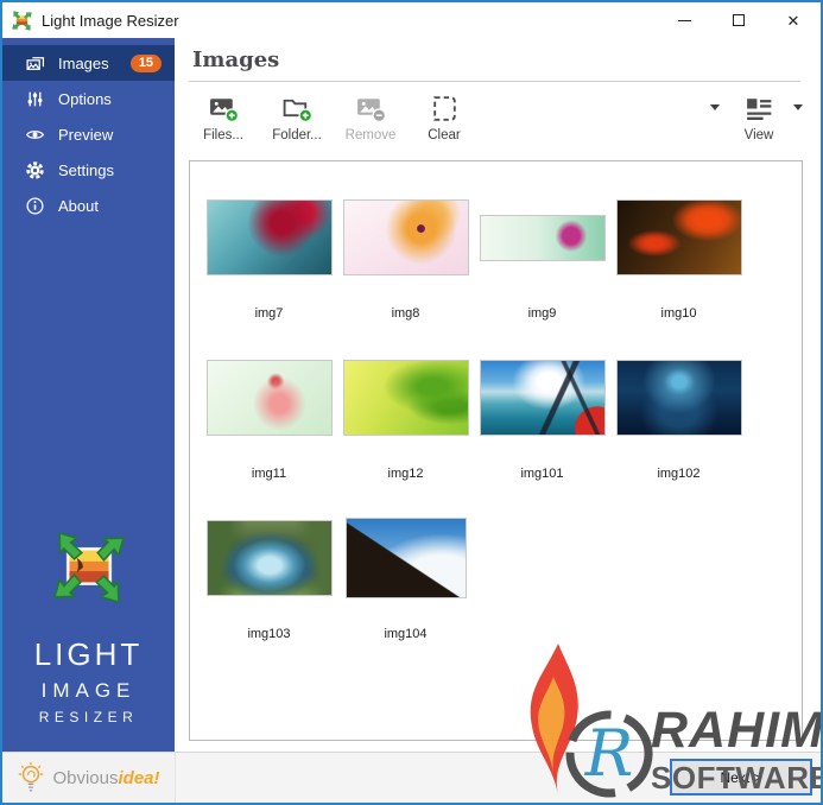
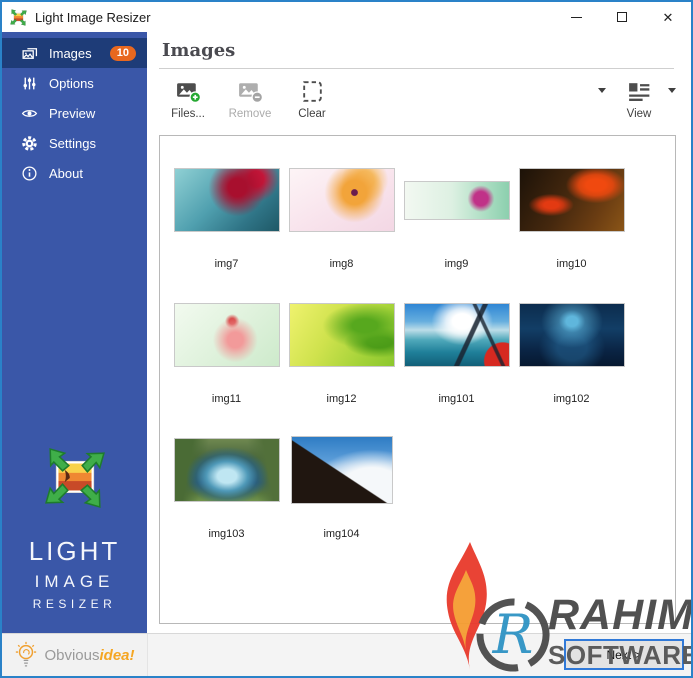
  Light Image Resizer
  ✕
  Images
- 15
+ 10
  Options
  Preview
  Settings
  About
  LIGHT
  IMAGE
  RESIZER
  Images
  Files...
- Folder...
  Remove
  Clear
  View
  img7
  img8
  img9
  img10
  img11
  img12
  img101
  img102
  img103
  img104
  Obviousidea!
  Next >
  R
  RAHIM
  SOFTWARE
